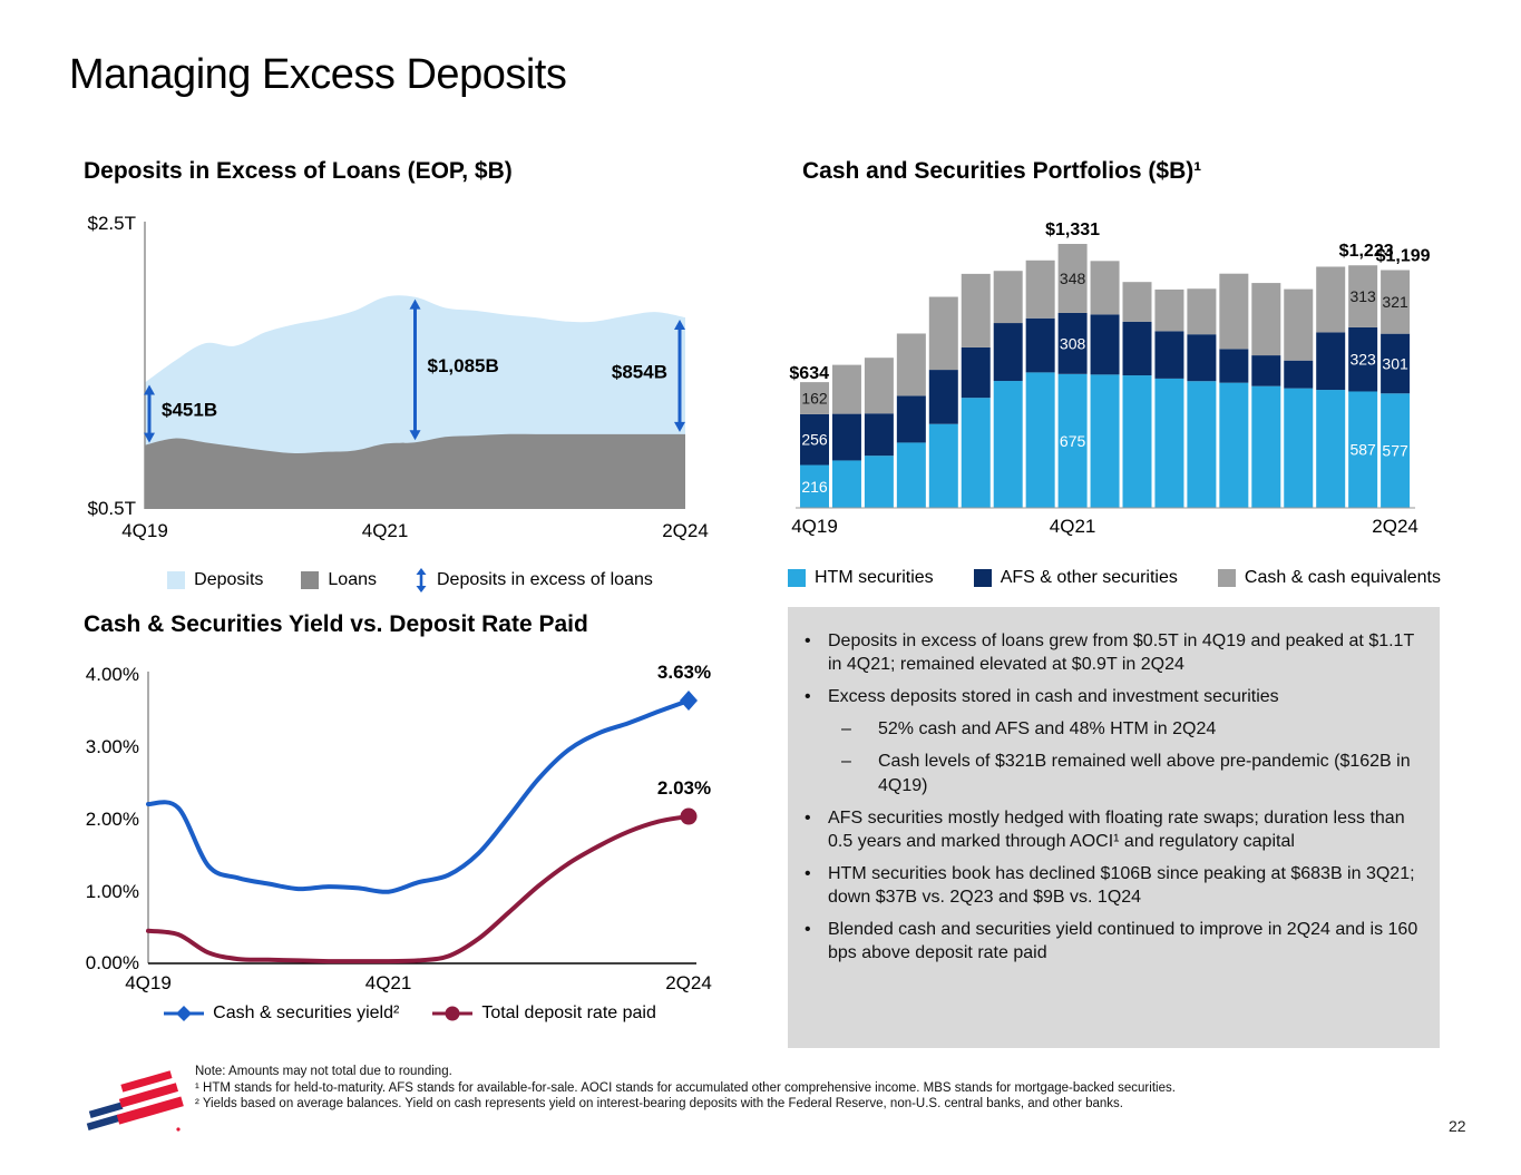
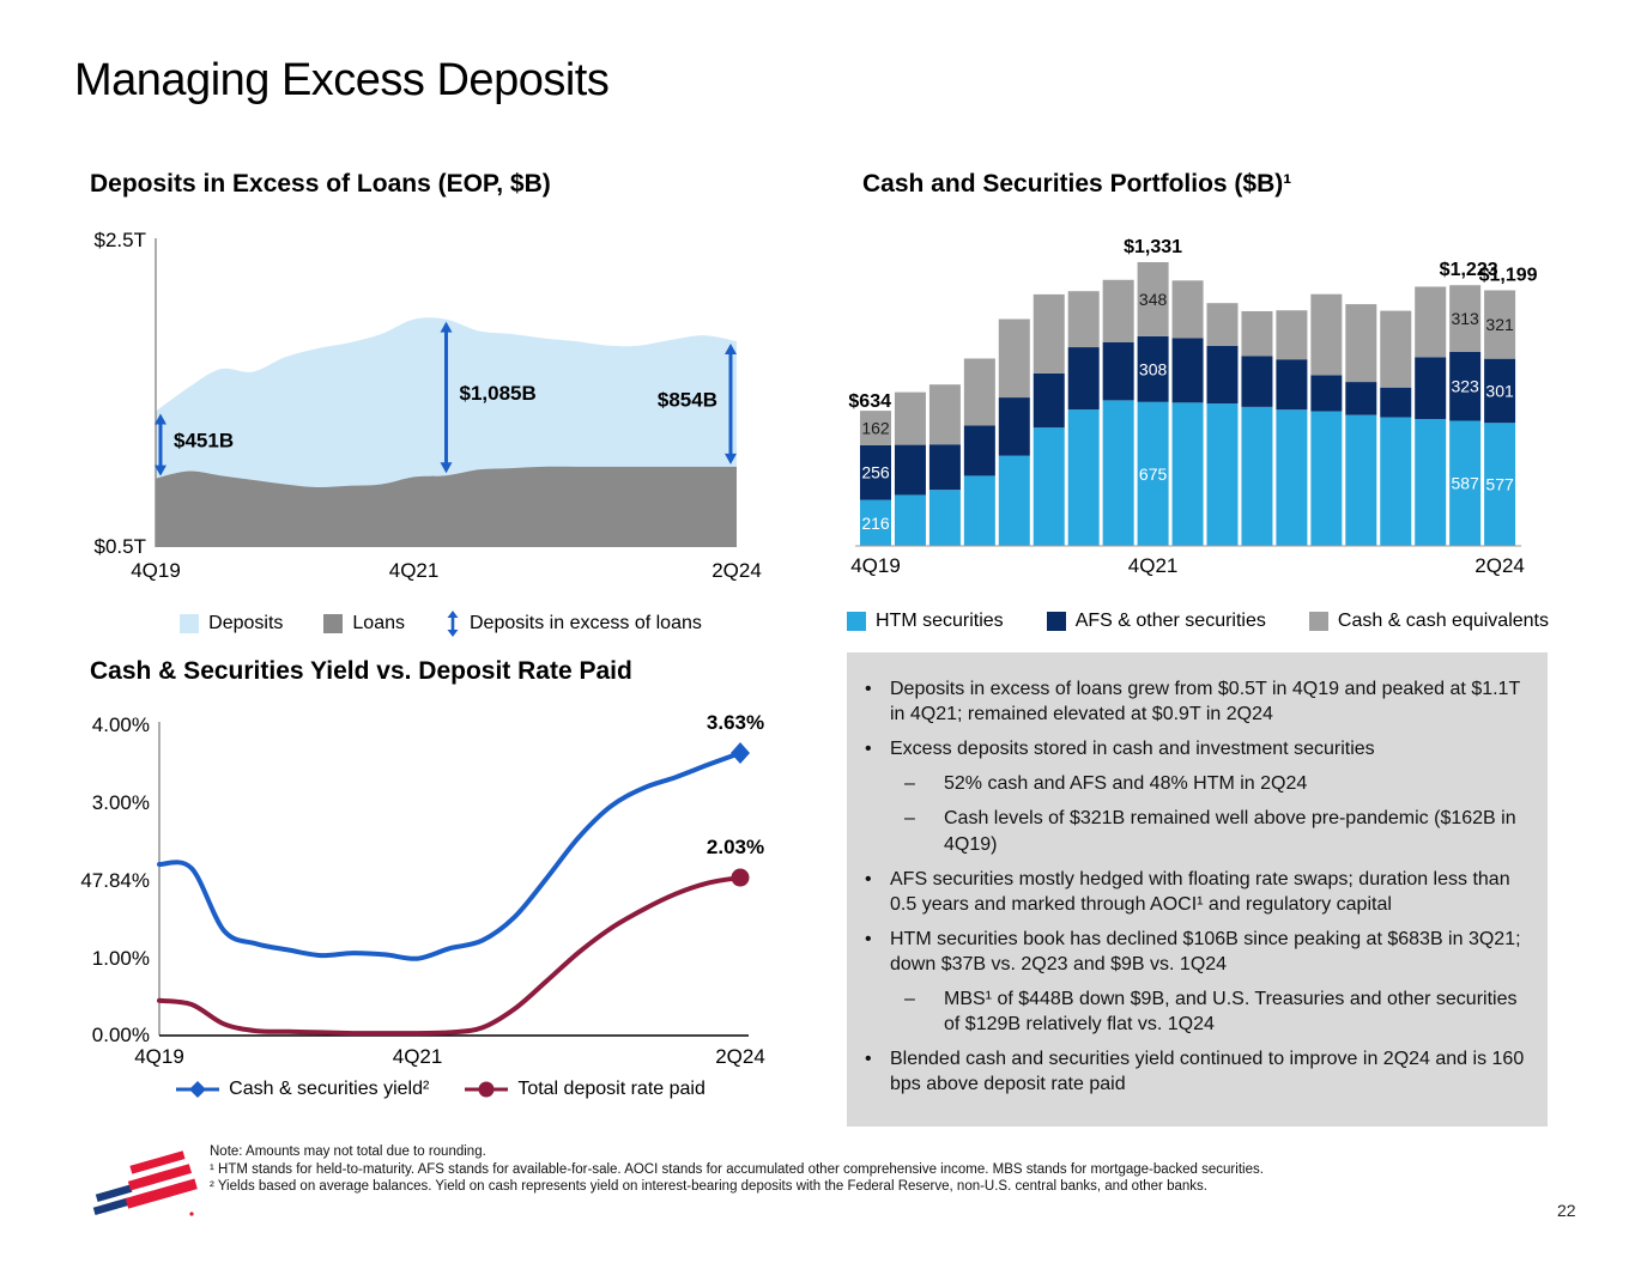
  Managing Excess Deposits
  Deposits in Excess of Loans (EOP, $B)
  Cash and Securities Portfolios ($B)¹
  Cash & Securities Yield vs. Deposit Rate Paid
  $2.5T
  $0.5T
  4Q19
  4Q21
  2Q24
  $451B
  $1,085B
  $854B
  4Q19
  4Q21
  2Q24
  216
  256
  162
  $634
  675
  308
  348
  $1,331
  587
  323
  313
  $1,223
  577
  301
  321
  $1,199
  4.00%
  3.00%
- 2.00%
+ 47.84%
  1.00%
  0.00%
  4Q19
  4Q21
  2Q24
  3.63%
  2.03%
  Deposits
  Loans
  Deposits in excess of loans
  HTM securities
  AFS & other securities
  Cash & cash equivalents
  Cash & securities yield²
  Total deposit rate paid
  Deposits in excess of loans grew from $0.5T in 4Q19 and peaked at $1.1T in 4Q21; remained elevated at $0.9T in 2Q24
  Excess deposits stored in cash and investment securities
  52% cash and AFS and 48% HTM in 2Q24
  Cash levels of $321B remained well above pre-pandemic ($162B in 4Q19)
  AFS securities mostly hedged with floating rate swaps; duration less than 0.5 years and marked through AOCI¹ and regulatory capital
  HTM securities book has declined $106B since peaking at $683B in 3Q21; down $37B vs. 2Q23 and $9B vs. 1Q24
+ MBS¹ of $448B down $9B, and U.S. Treasuries and other securities of $129B relatively flat vs. 1Q24
  Blended cash and securities yield continued to improve in 2Q24 and is 160 bps above deposit rate paid
  Note: Amounts may not total due to rounding.
  ¹ HTM stands for held-to-maturity. AFS stands for available-for-sale. AOCI stands for accumulated other comprehensive income. MBS stands for mortgage-backed securities.
  ² Yields based on average balances. Yield on cash represents yield on interest-bearing deposits with the Federal Reserve, non-U.S. central banks, and other banks.
  22
